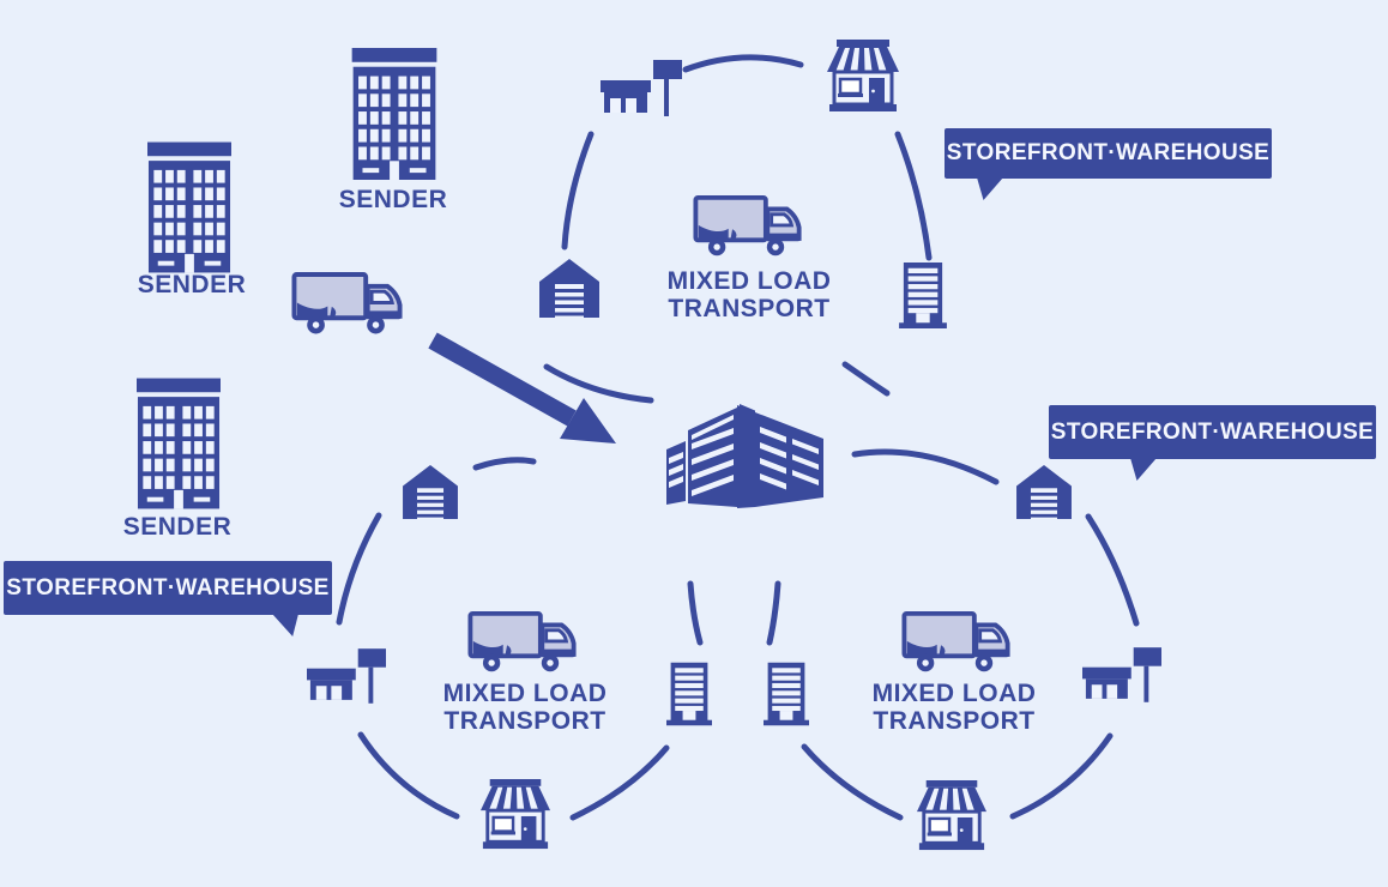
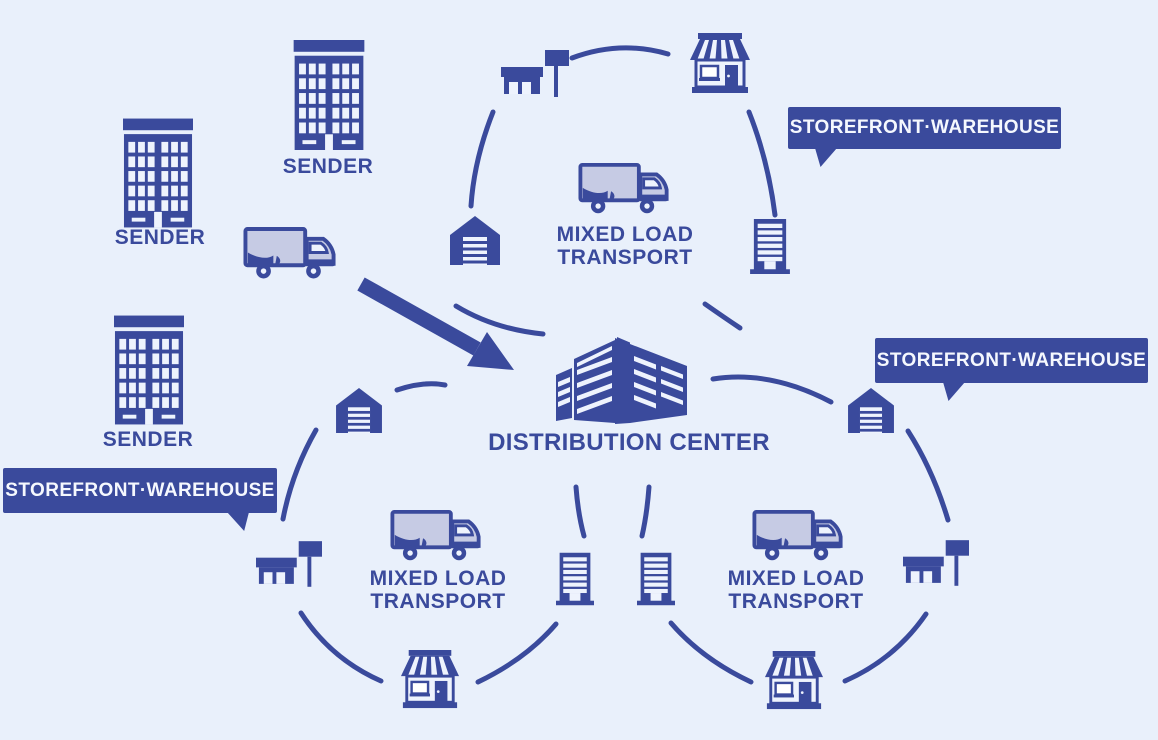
  SENDER
  SENDER
  SENDER
  MIXED LOAD
  TRANSPORT
  MIXED LOAD
  TRANSPORT
  MIXED LOAD
  TRANSPORT
+ DISTRIBUTION CENTER
  STOREFRONT·WAREHOUSE
  STOREFRONT·WAREHOUSE
  STOREFRONT·WAREHOUSE
